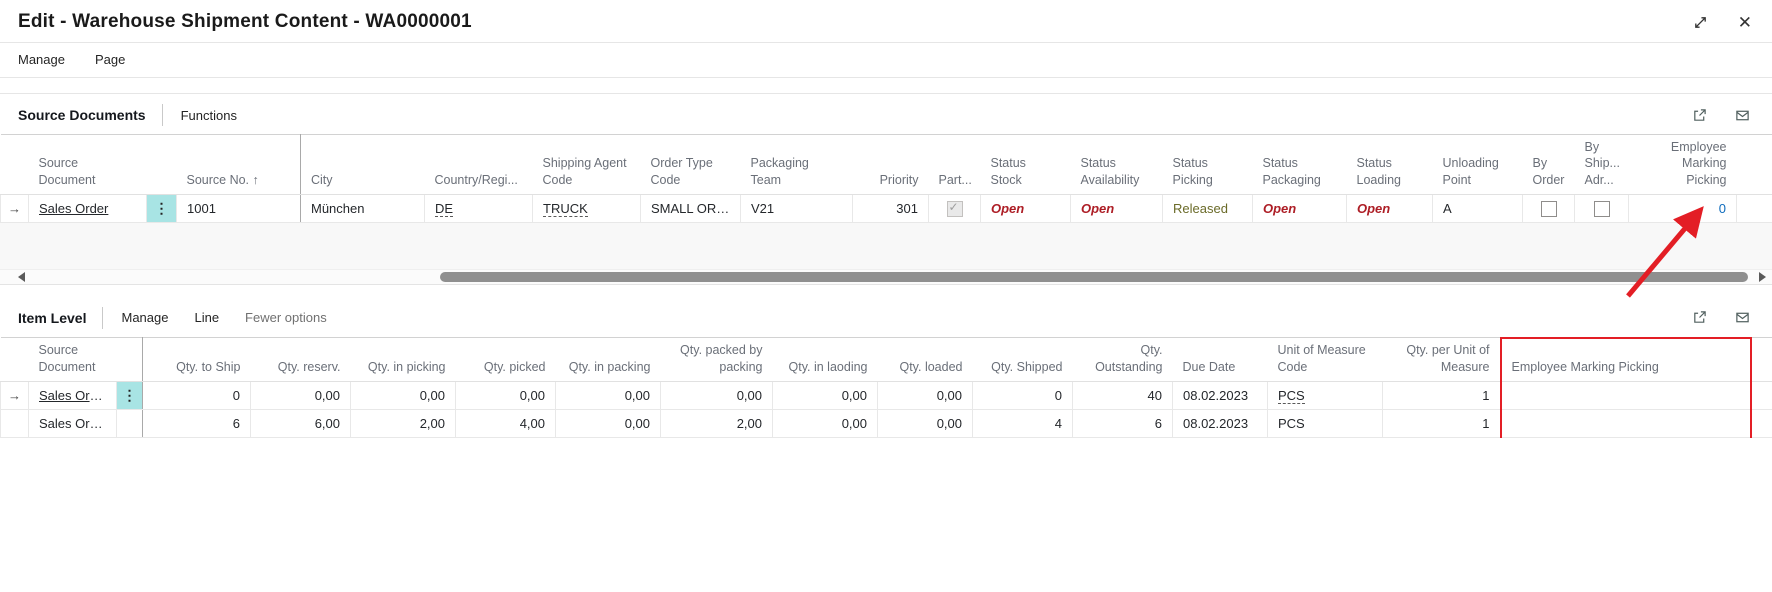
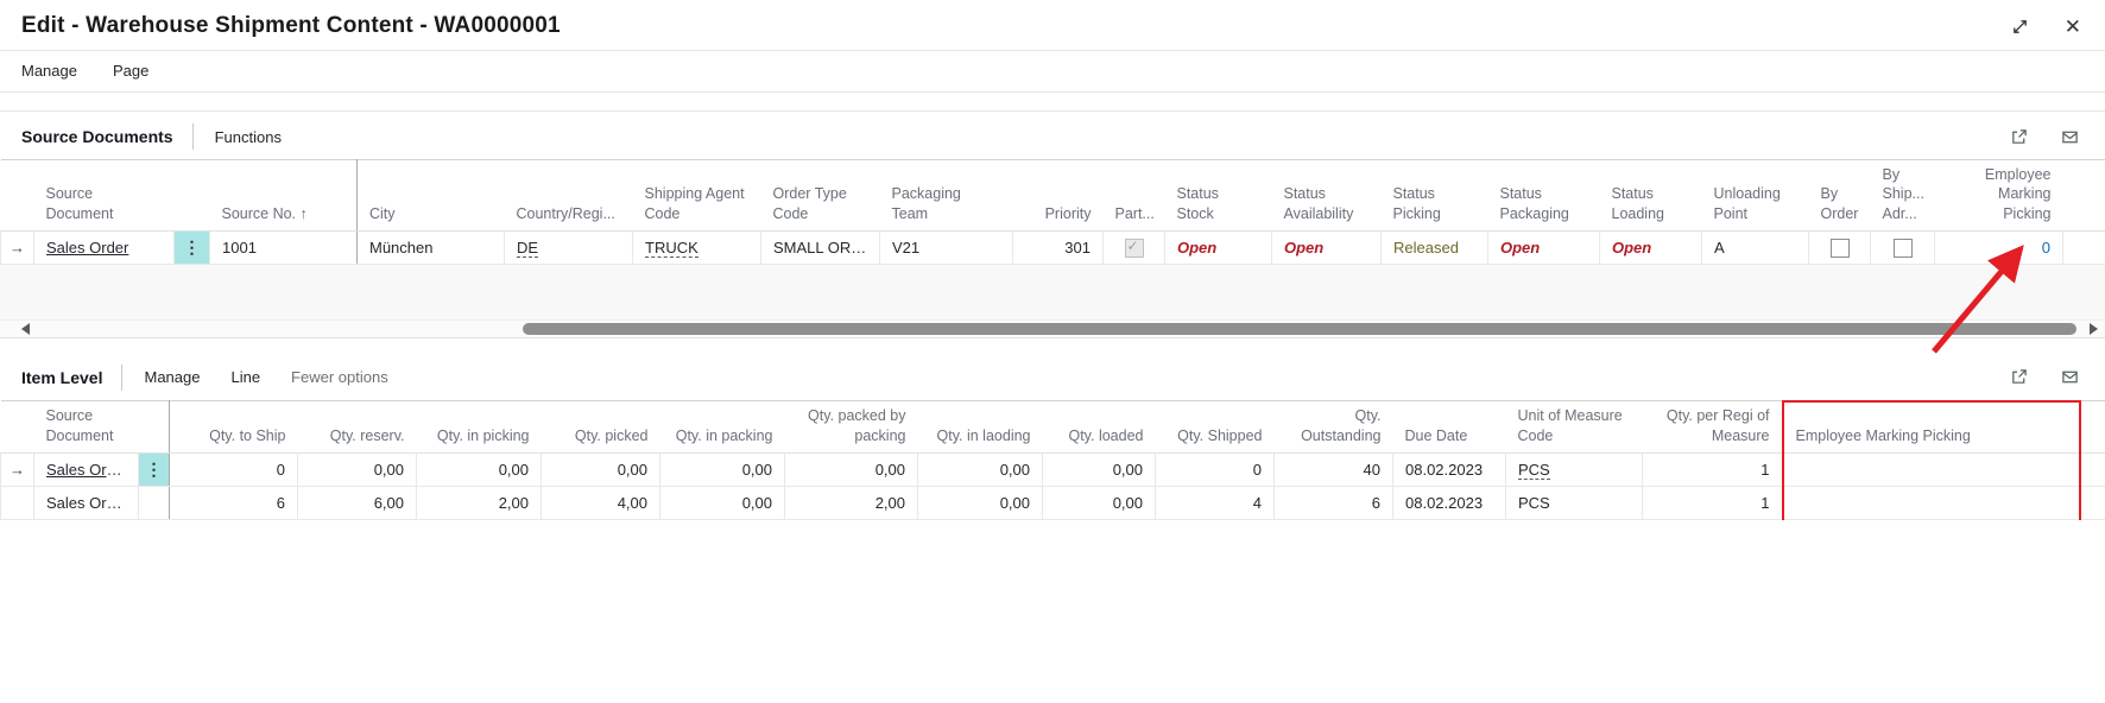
  Edit - Warehouse Shipment Content - WA0000001
  ✕
  Manage
  Page
  Source Documents
  Functions
  	Source Document		Source No. ↑	City	Country/Regi...	Shipping Agent Code	Order Type Code	Packaging Team	Priority	Part...	Status Stock	Status Availability	Status Picking	Status Packaging	Status Loading	Unloading Point	By Order	By Ship... Adr...	Employee Marking Picking
  →	Sales Order	⋮	1001	München	DE	TRUCK	SMALL ORDE..	V21	301		Open	Open	Released	Open	Open	A			0
  Item Level
  Manage
  Line
  Fewer options
- 	Source Document		Qty. to Ship	Qty. reserv.	Qty. in picking	Qty. picked	Qty. in packing	Qty. packed by packing	Qty. in laoding	Qty. loaded	Qty. Shipped	Qty. Outstanding	Due Date	Unit of Measure Code	Qty. per Unit of Measure	Employee Marking Picking
+ 	Source Document		Qty. to Ship	Qty. reserv.	Qty. in picking	Qty. picked	Qty. in packing	Qty. packed by packing	Qty. in laoding	Qty. loaded	Qty. Shipped	Qty. Outstanding	Due Date	Unit of Measure Code	Qty. per Regi of Measure	Employee Marking Picking
  →	Sales Order	⋮	0	0,00	0,00	0,00	0,00	0,00	0,00	0,00	0	40	08.02.2023	PCS	1
  	Sales Order		6	6,00	2,00	4,00	0,00	2,00	0,00	0,00	4	6	08.02.2023	PCS	1
